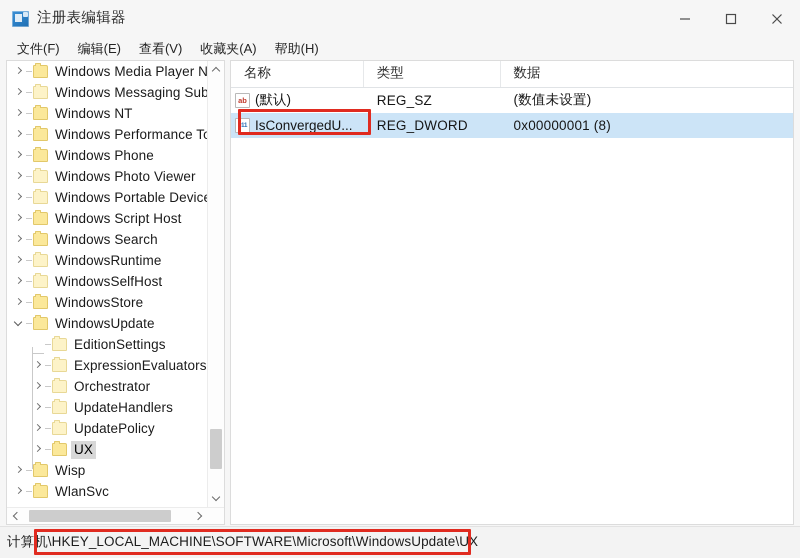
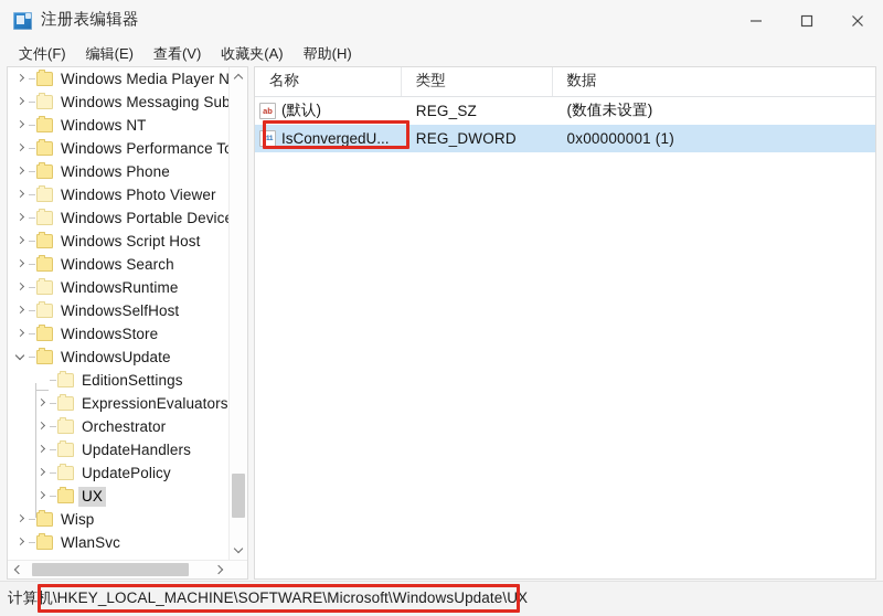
  注册表编辑器
  文件(F)
  编辑(E)
  查看(V)
  收藏夹(A)
  帮助(H)
  Windows Media Player N
  Windows Messaging Sub
  Windows NT
  Windows Performance T
  Windows Phone
  Windows Photo Viewer
  Windows Portable Devic
  Windows Script Host
  Windows Search
  WindowsRuntime
  WindowsSelfHost
  WindowsStore
  WindowsUpdate
  EditionSettings
  ExpressionEvaluators
  Orchestrator
  UpdateHandlers
  UpdatePolicy
  UX
  Wisp
  WlanSvc
  名称
  类型
  数据
  ab
  (默认)
  REG_SZ
  (数值未设置)
  IsConvergedU...
  REG_DWORD
- 0x00000001 (8)
+ 0x00000001 (1)
  计算机\HKEY_LOCAL_MACHINE\SOFTWARE\Microsoft\WindowsUpdate\UX
